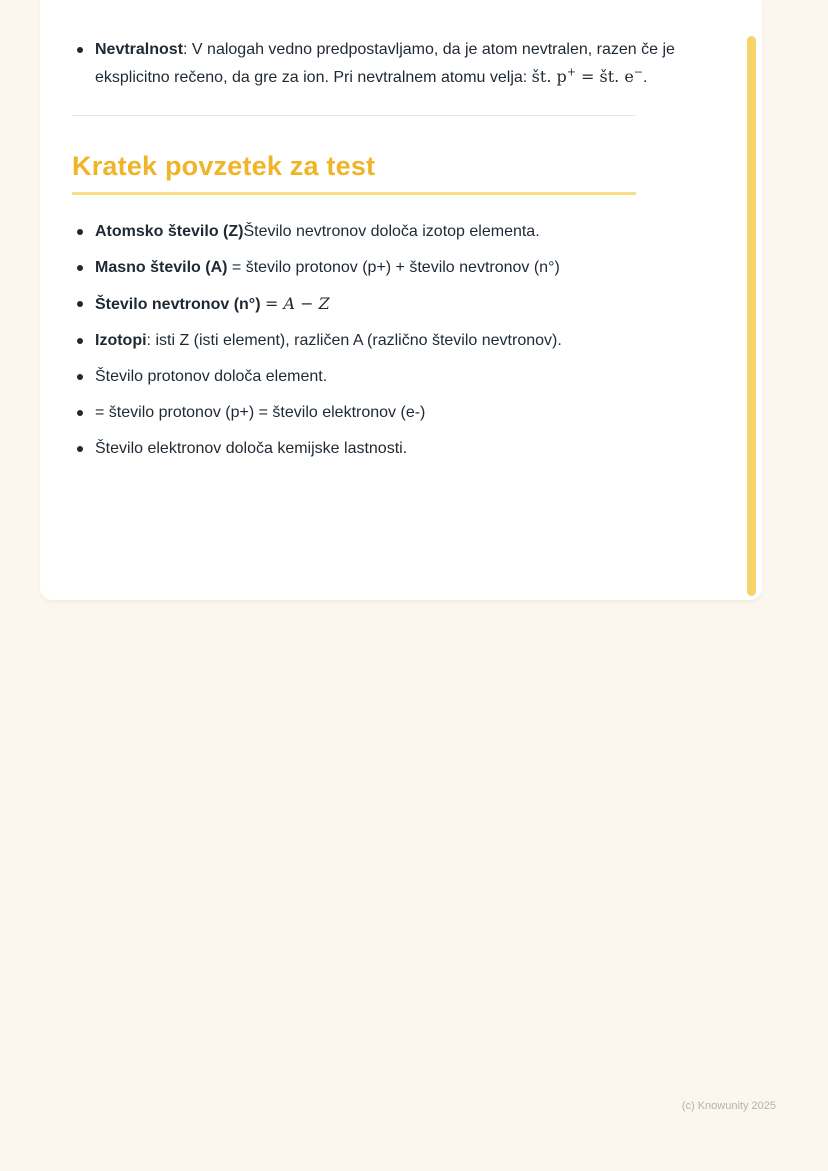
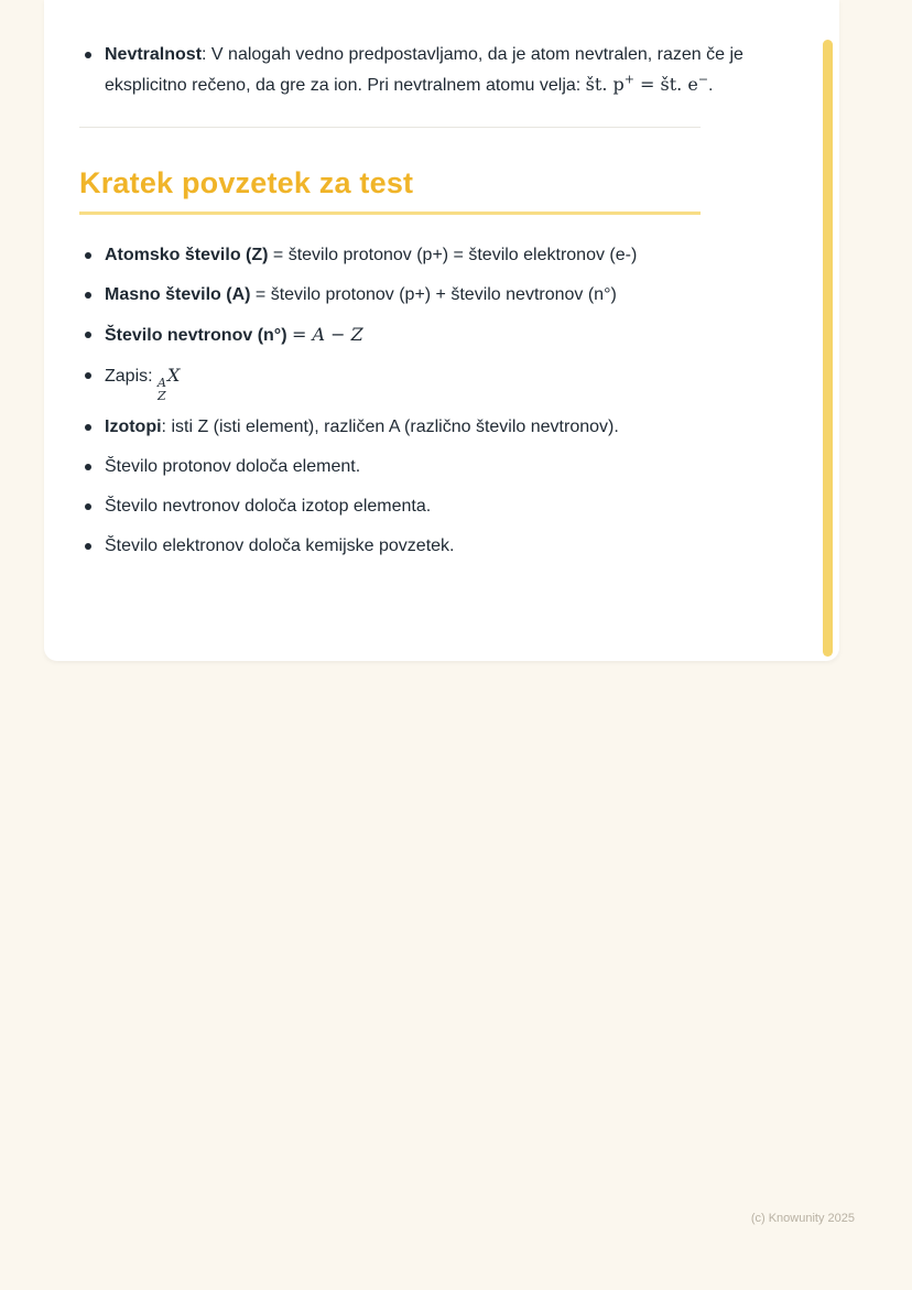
  Nevtralnost: V nalogah vedno predpostavljamo, da je atom nevtralen, razen če je eksplicitno rečeno, da gre za ion. Pri nevtralnem atomu velja: št. p+ = št. e−.
  Kratek povzetek za test
- Atomsko število (Z)Število nevtronov določa izotop elementa.
+ Atomsko število (Z) = število protonov (p+) = število elektronov (e-)
  Masno število (A) = število protonov (p+) + število nevtronov (n°)
  Število nevtronov (n°) = A − Z
+ Zapis:
+ A
+ Z
+ X
  Izotopi: isti Z (isti element), različen A (različno število nevtronov).
  Število protonov določa element.
- = število protonov (p+) = število elektronov (e-)
+ Število nevtronov določa izotop elementa.
- Število elektronov določa kemijske lastnosti.
+ Število elektronov določa kemijske povzetek.
  (c) Knowunity 2025
